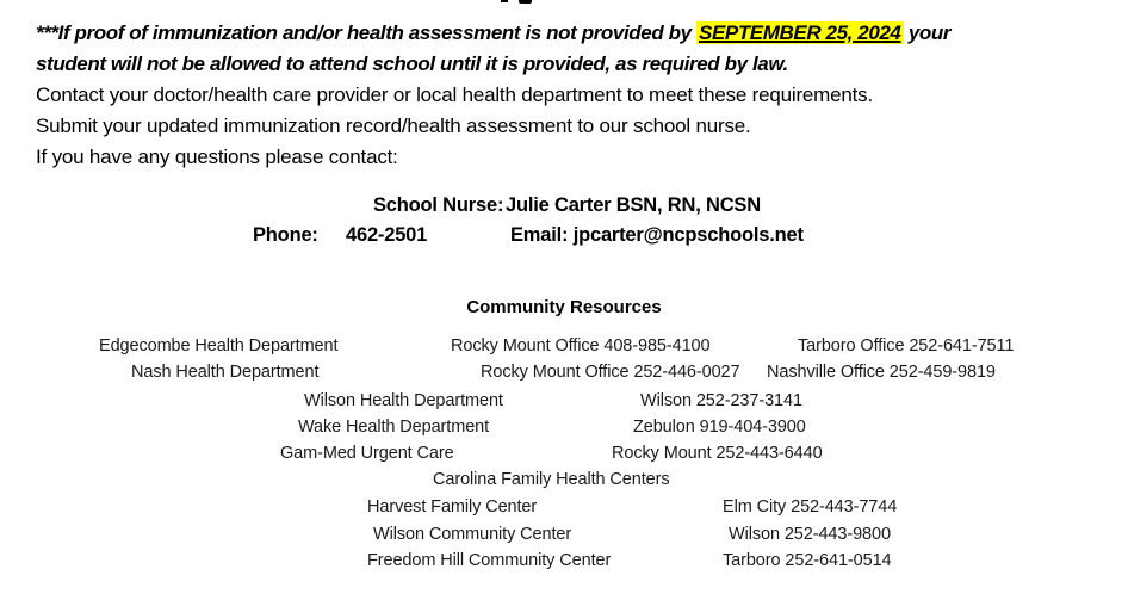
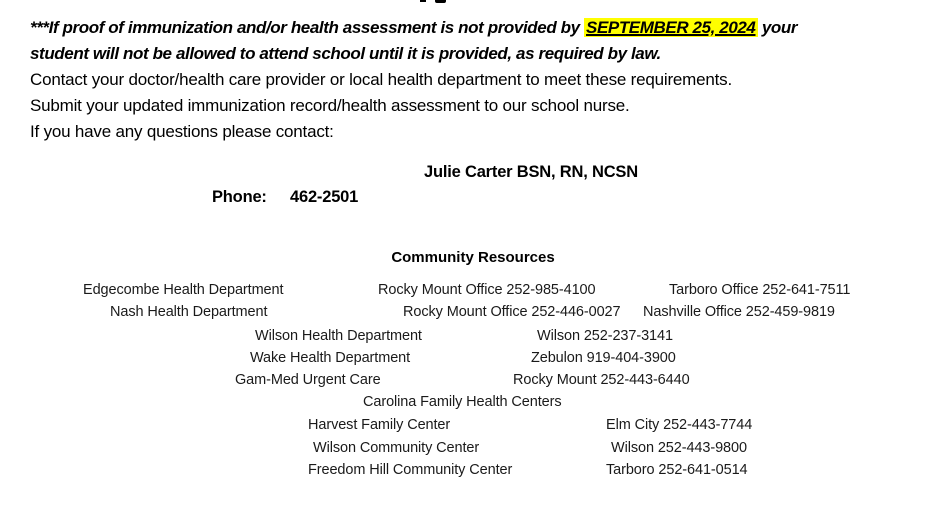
  ***If proof of immunization and/or health assessment is not provided by SEPTEMBER 25, 2024 your
  student will not be allowed to attend school until it is provided, as required by law.
  Contact your doctor/health care provider or local health department to meet these requirements.
  Submit your updated immunization record/health assessment to our school nurse.
  If you have any questions please contact:
- School Nurse:
  Julie Carter BSN, RN, NCSN
  Phone:
  462-2501
- Email: jpcarter@ncpschools.net
  Community Resources
  Edgecombe Health Department
- Rocky Mount Office 408-985-4100
+ Rocky Mount Office 252-985-4100
  Tarboro Office 252-641-7511
  Nash Health Department
  Rocky Mount Office 252-446-0027
  Nashville Office 252-459-9819
  Wilson Health Department
  Wilson 252-237-3141
  Wake Health Department
  Zebulon 919-404-3900
  Gam-Med Urgent Care
  Rocky Mount 252-443-6440
  Carolina Family Health Centers
  Harvest Family Center
  Elm City 252-443-7744
  Wilson Community Center
  Wilson 252-443-9800
  Freedom Hill Community Center
  Tarboro 252-641-0514
